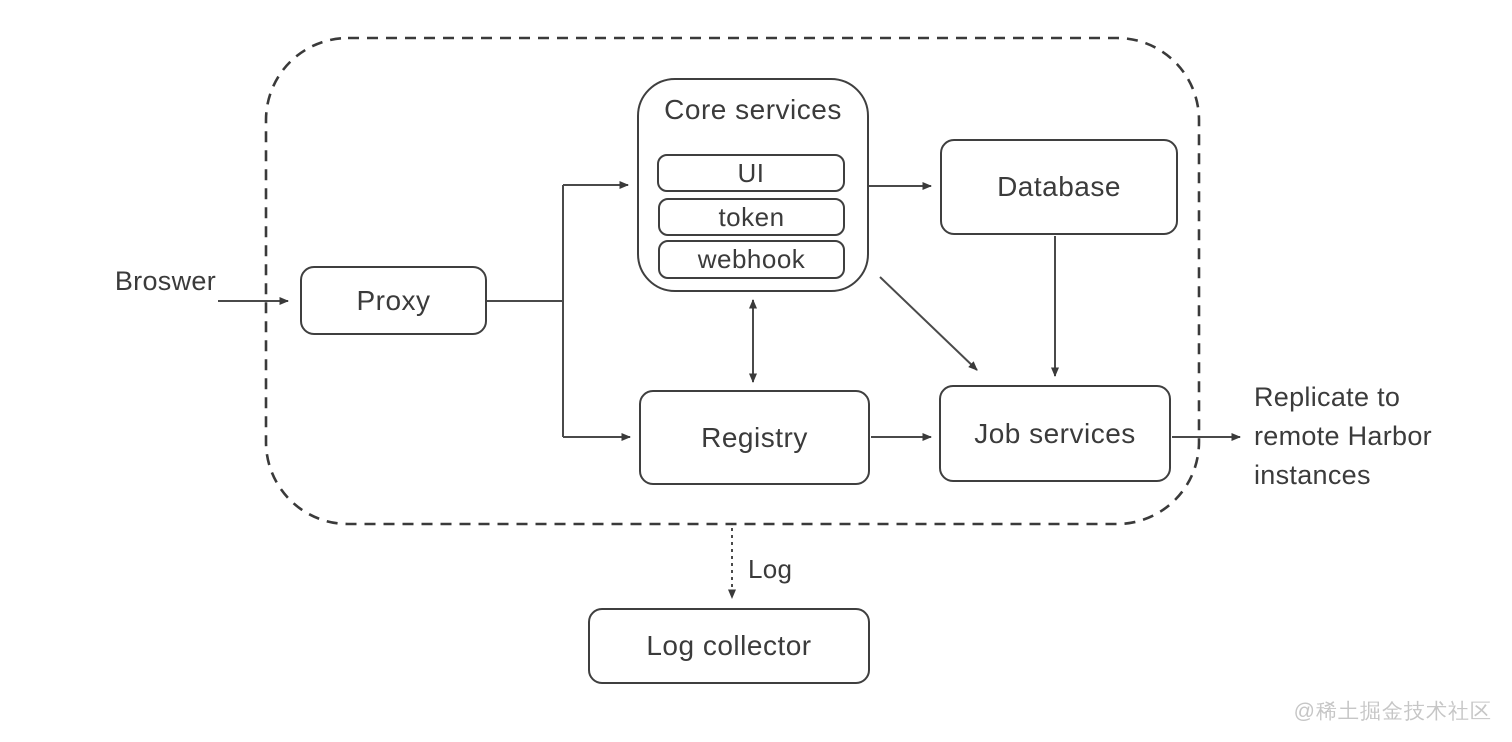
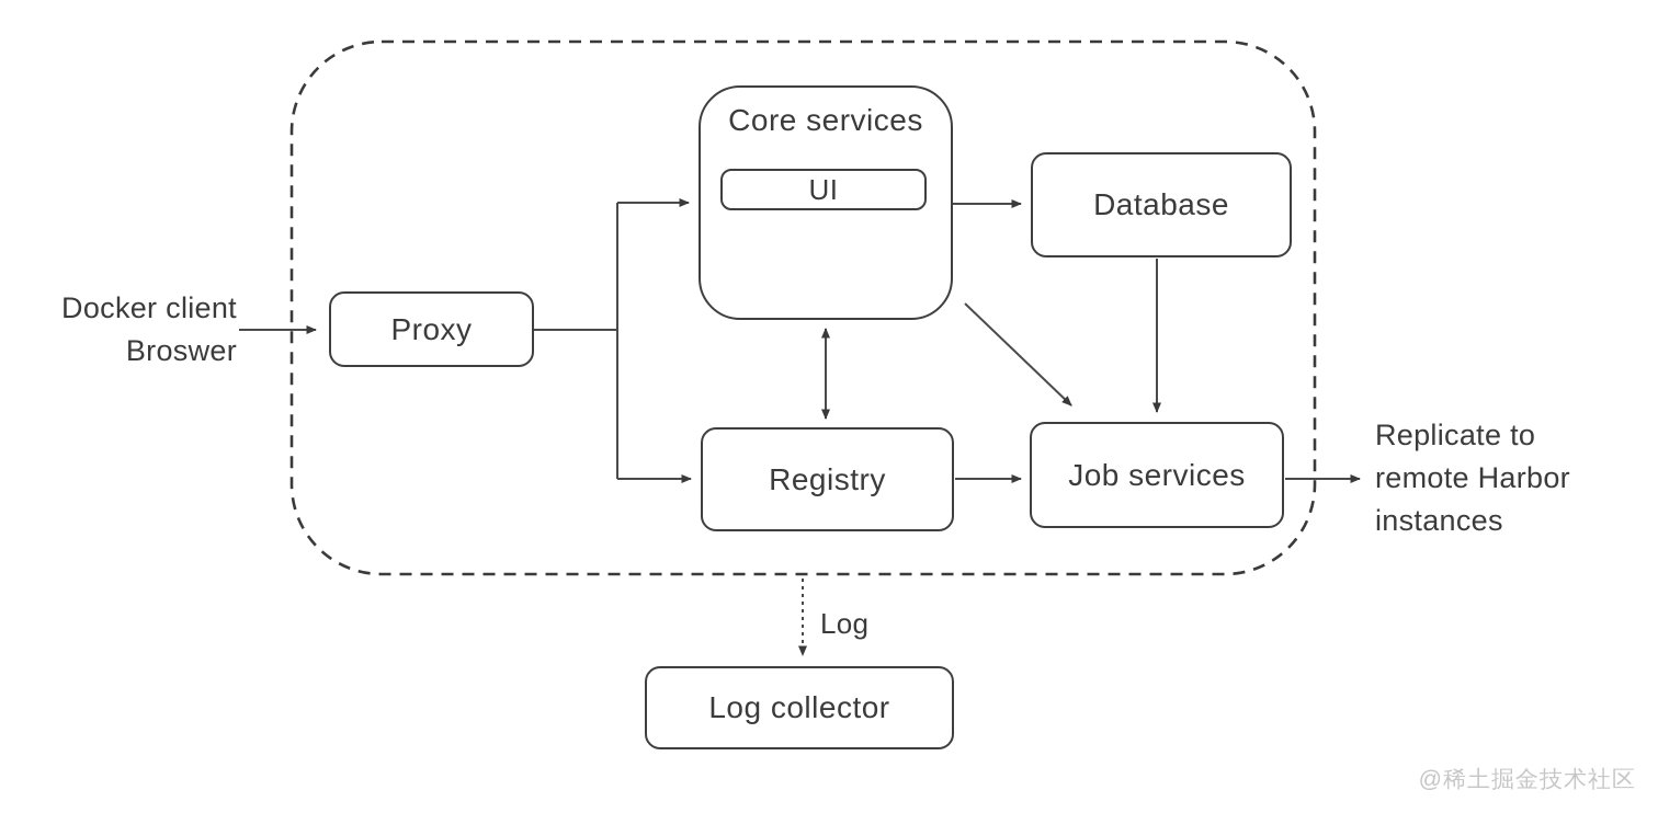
+ Docker client
  Broswer
  Proxy
  Core services
  UI
- token
- webhook
  Database
  Registry
  Job services
  Log collector
  Log
  Replicate to
  remote Harbor
  instances
  @稀土掘金技术社区
